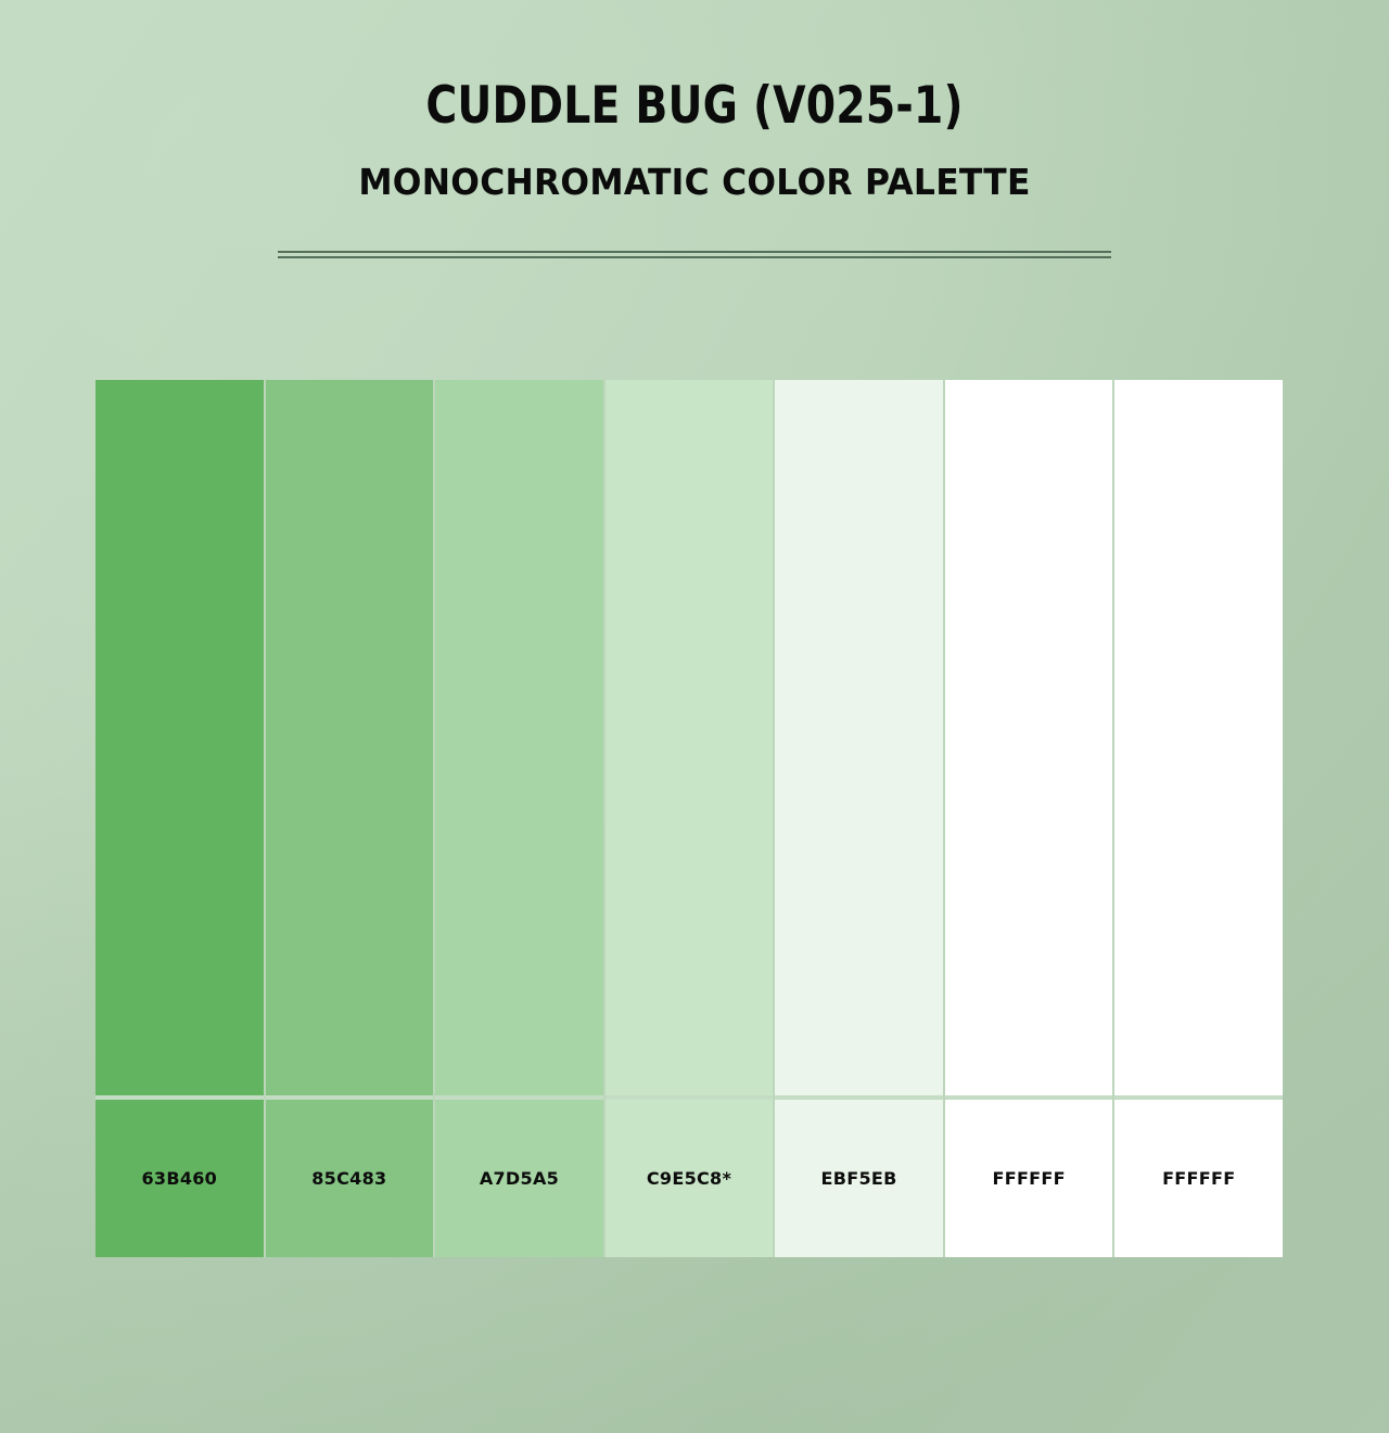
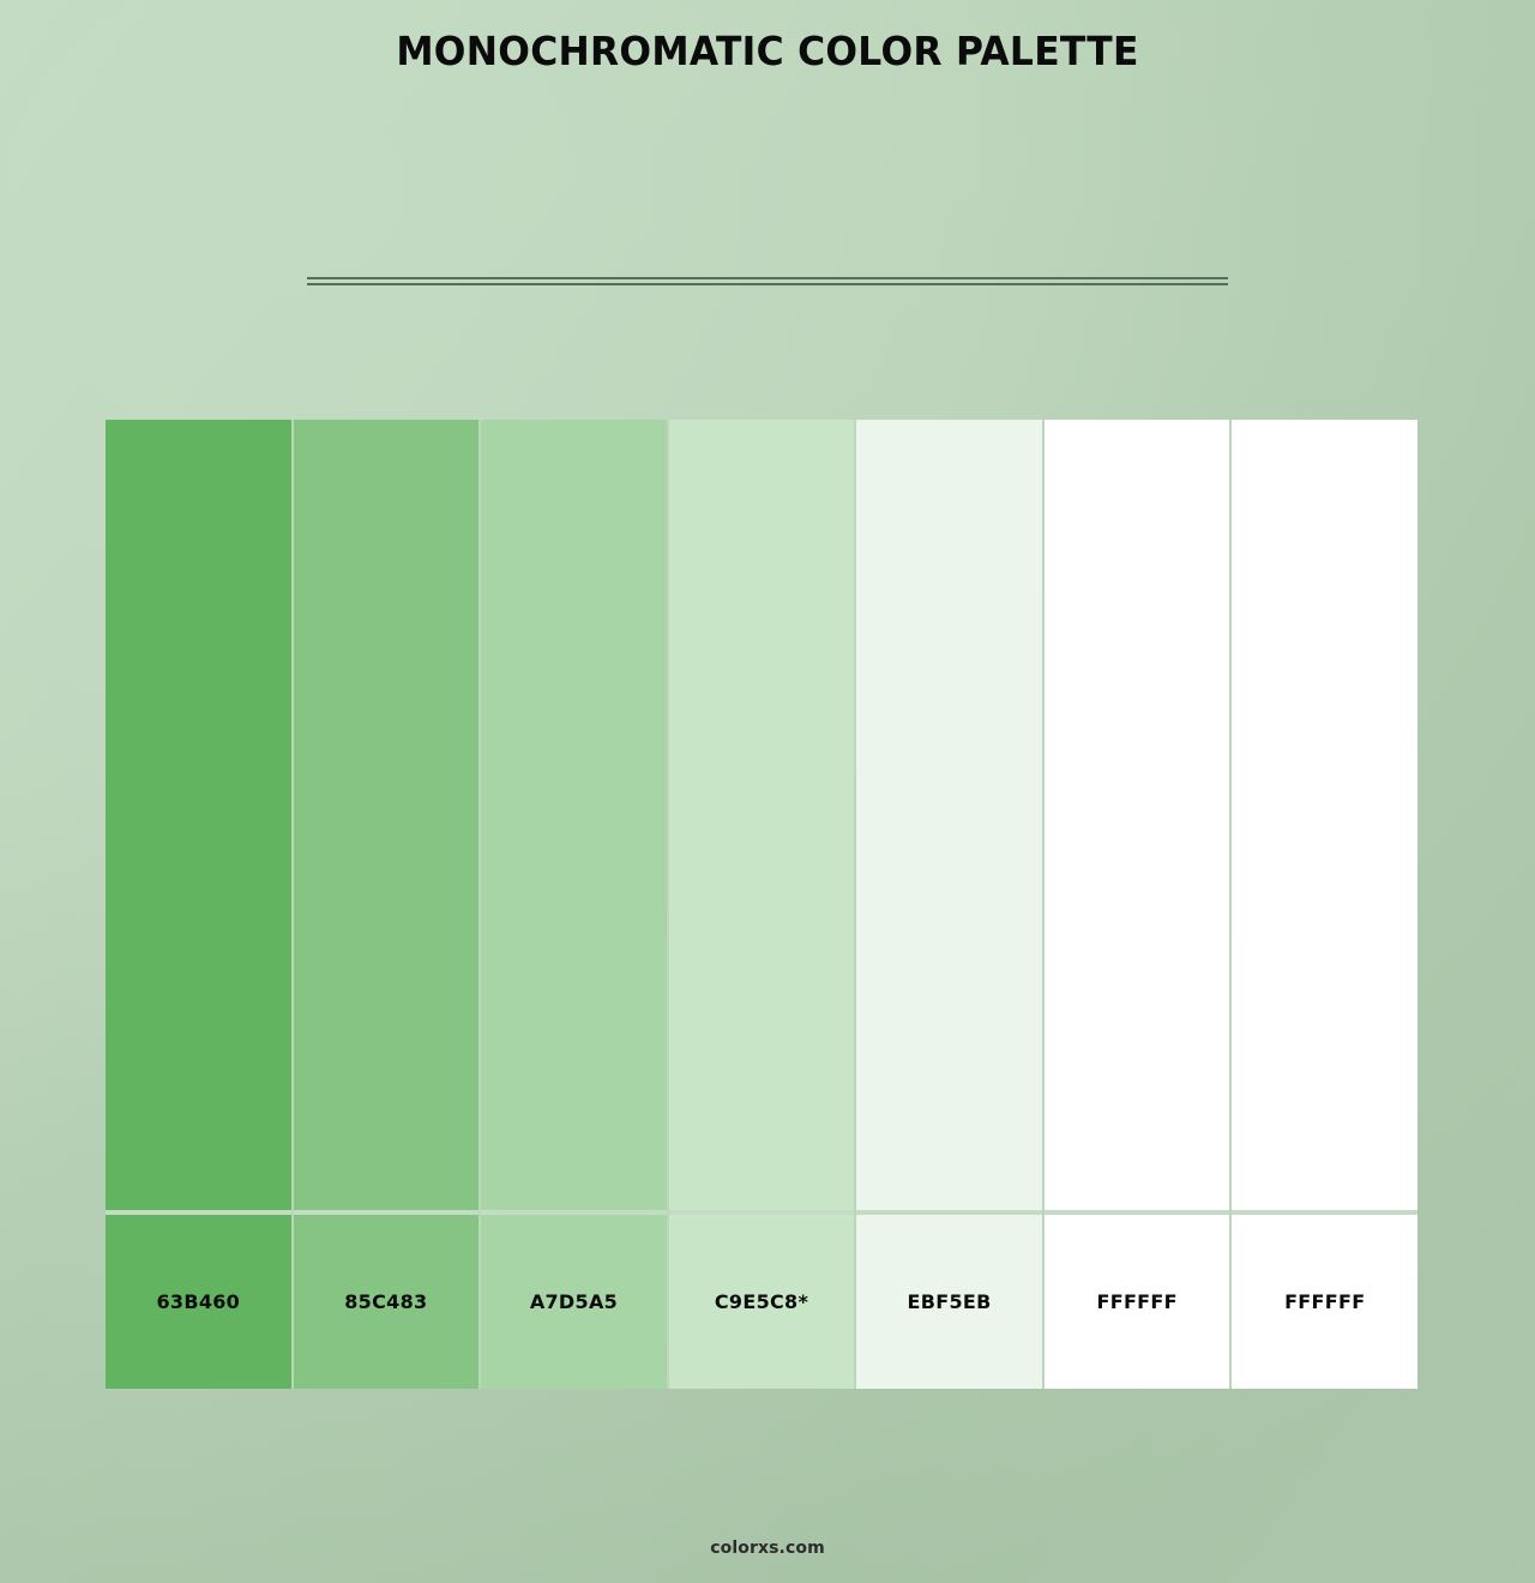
- CUDDLE BUG (V025-1)
  MONOCHROMATIC COLOR PALETTE
  63B460
  85C483
  A7D5A5
  C9E5C8*
  EBF5EB
  FFFFFF
  FFFFFF
+ colorxs.com
